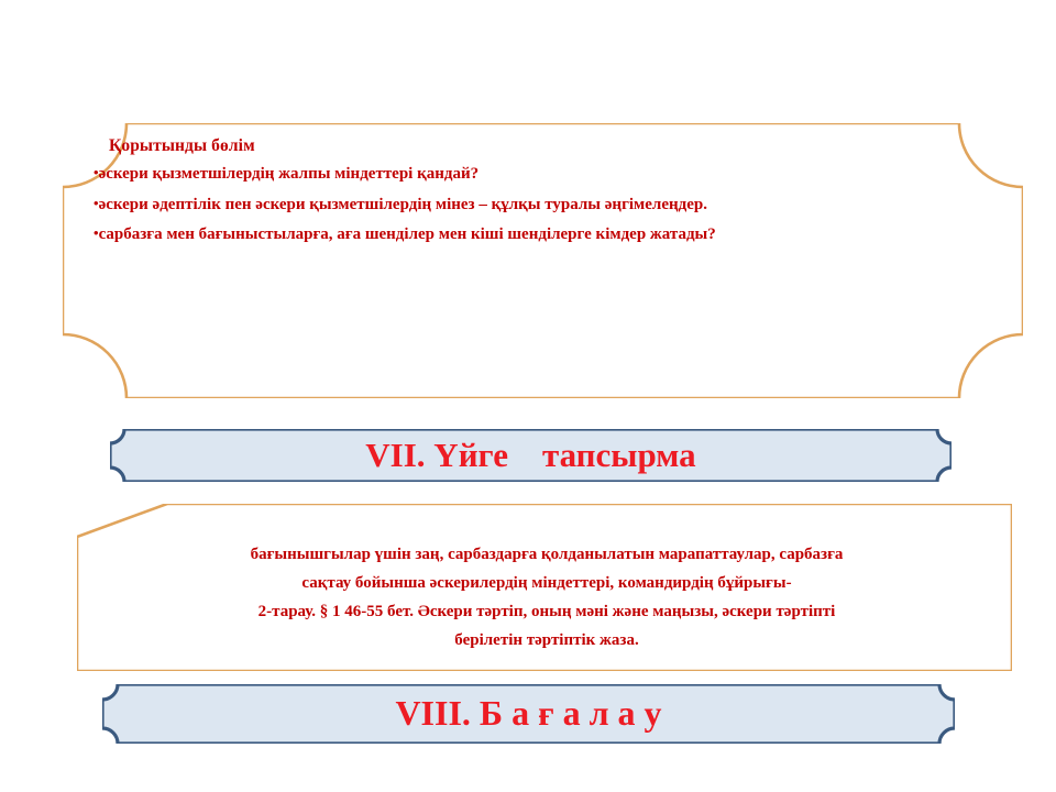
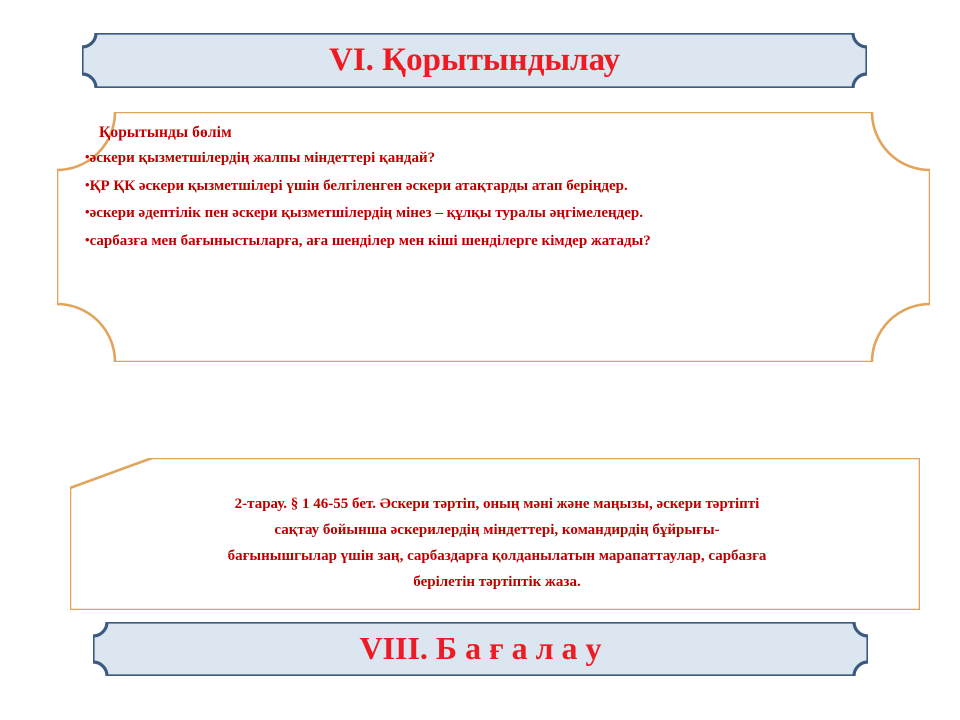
+ VI. Қорытындылау
  Қорытынды бөлім
  •әскери қызметшілердің жалпы міндеттері қандай?
+ •ҚР ҚК әскери қызметшілері үшін белгіленген әскери атақтарды атап беріңдер.
  •әскери әдептілік пен әскери қызметшілердің мінез – құлқы туралы әңгімелеңдер.
  •сарбазға мен бағыныстыларға, аға шенділер мен кіші шенділерге кімдер жатады?
- VII. Үйге тапсырма
- бағынышгылар үшін заң, сарбаздарға қолданылатын марапаттаулар, сарбазға
+ 2-тарау. § 1 46-55 бет. Әскери тәртіп, оның мәні және маңызы, әскери тәртіпті
  сақтау бойынша әскерилердің міндеттері, командирдің бұйрығы-
- 2-тарау. § 1 46-55 бет. Әскери тәртіп, оның мәні және маңызы, әскери тәртіпті
+ бағынышгылар үшін заң, сарбаздарға қолданылатын марапаттаулар, сарбазға
  берілетін тәртіптік жаза.
  VIII. Б а ғ а л а у
